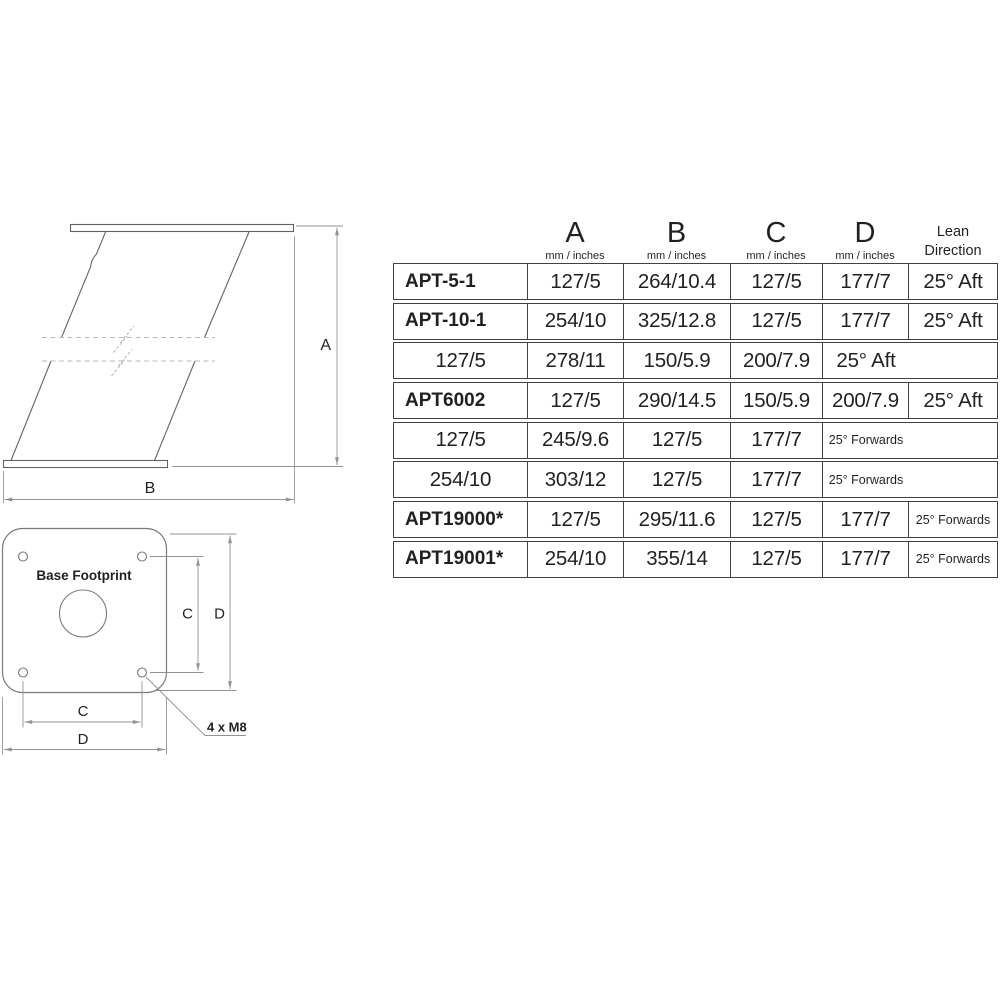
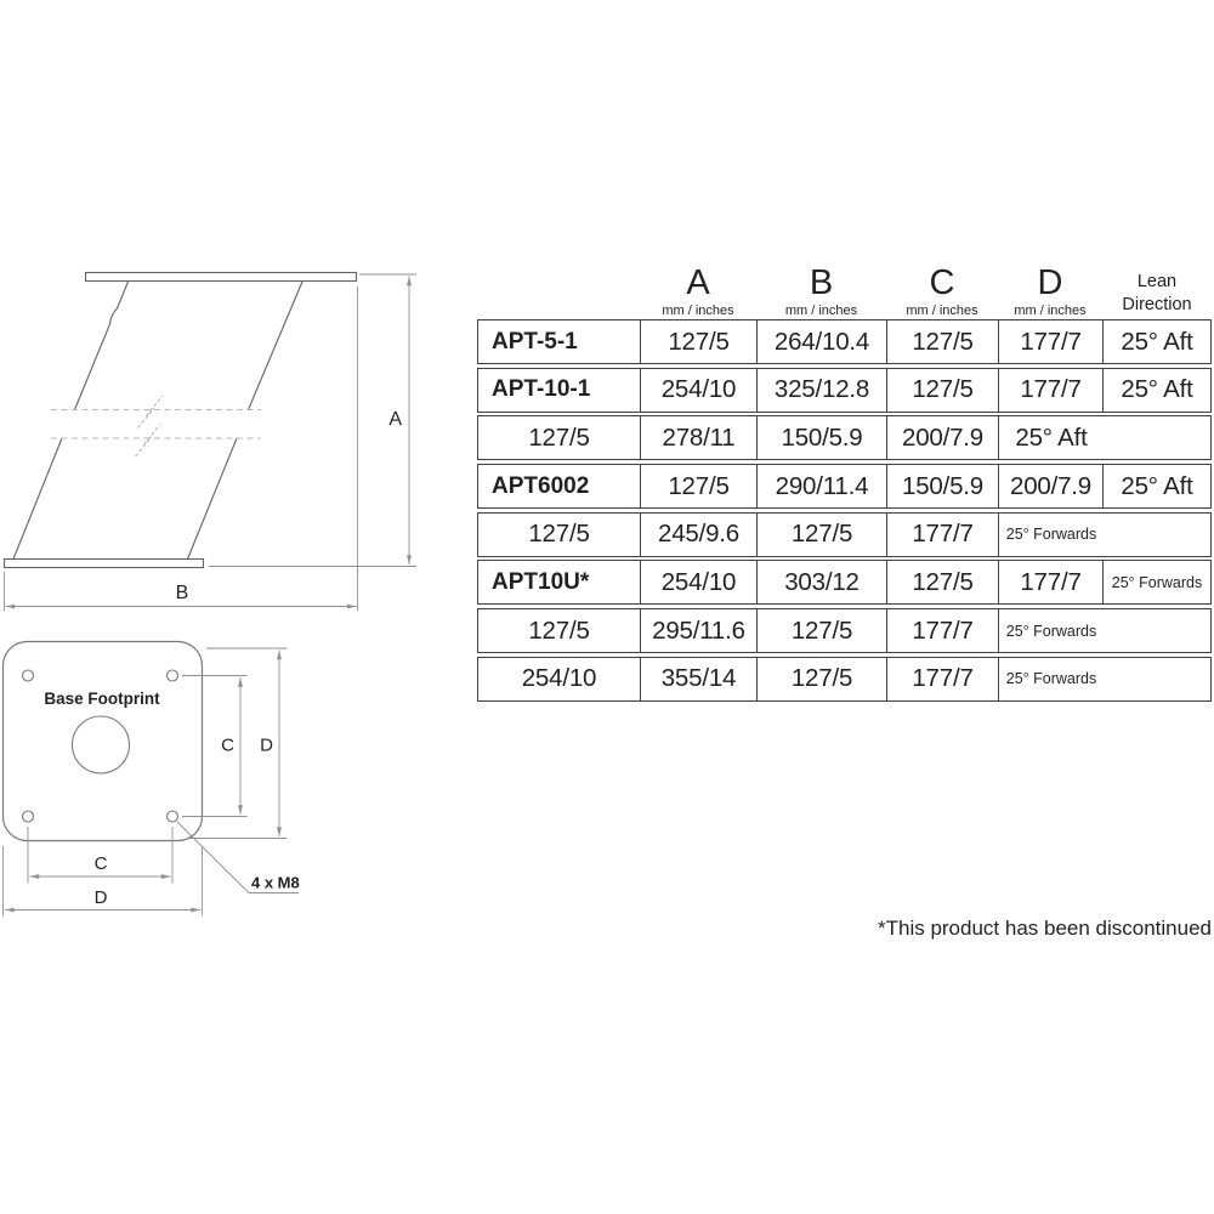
  A
  B
  Base Footprint
  C
  D
  C
  D
  4 x M8
  A
  mm / inches
  B
  mm / inches
  C
  mm / inches
  D
  mm / inches
  Lean
  Direction
  APT-5-1
  127/5
  264/10.4
  127/5
  177/7
  25° Aft
  APT-10-1
  254/10
  325/12.8
  127/5
  177/7
  25° Aft
  127/5
  278/11
  150/5.9
  200/7.9
  25° Aft
  APT6002
  127/5
- 290/14.5
+ 290/11.4
  150/5.9
  200/7.9
  25° Aft
  127/5
  245/9.6
  127/5
  177/7
  25° Forwards
+ APT10U*
  254/10
  303/12
  127/5
  177/7
  25° Forwards
- APT19000*
  127/5
  295/11.6
  127/5
  177/7
  25° Forwards
- APT19001*
  254/10
  355/14
  127/5
  177/7
  25° Forwards
+ *This product has been discontinued
